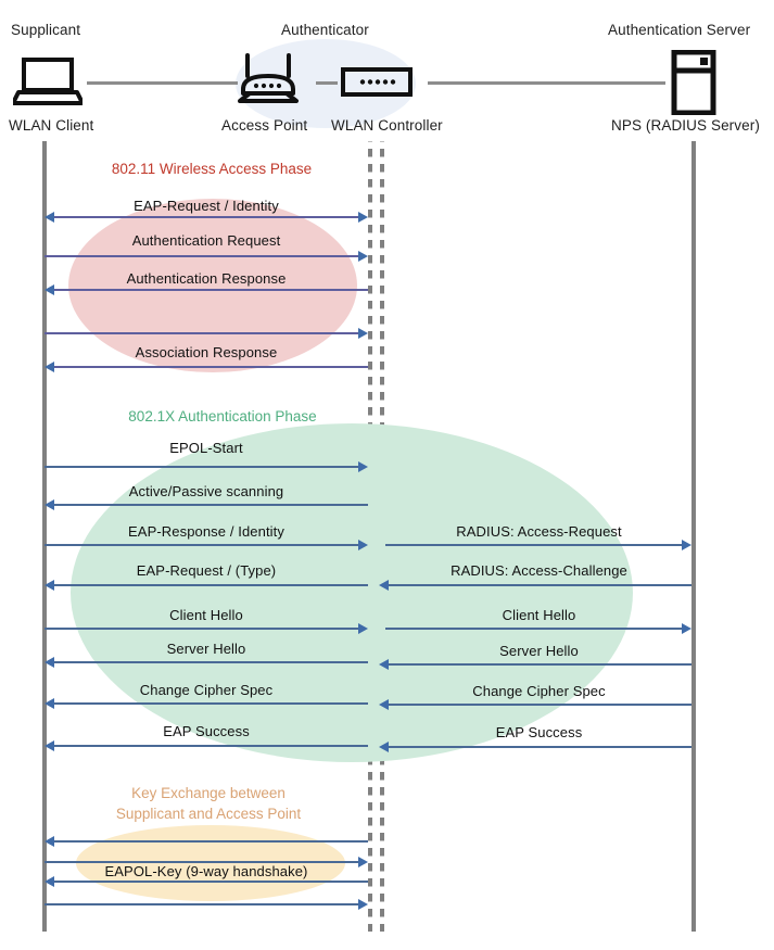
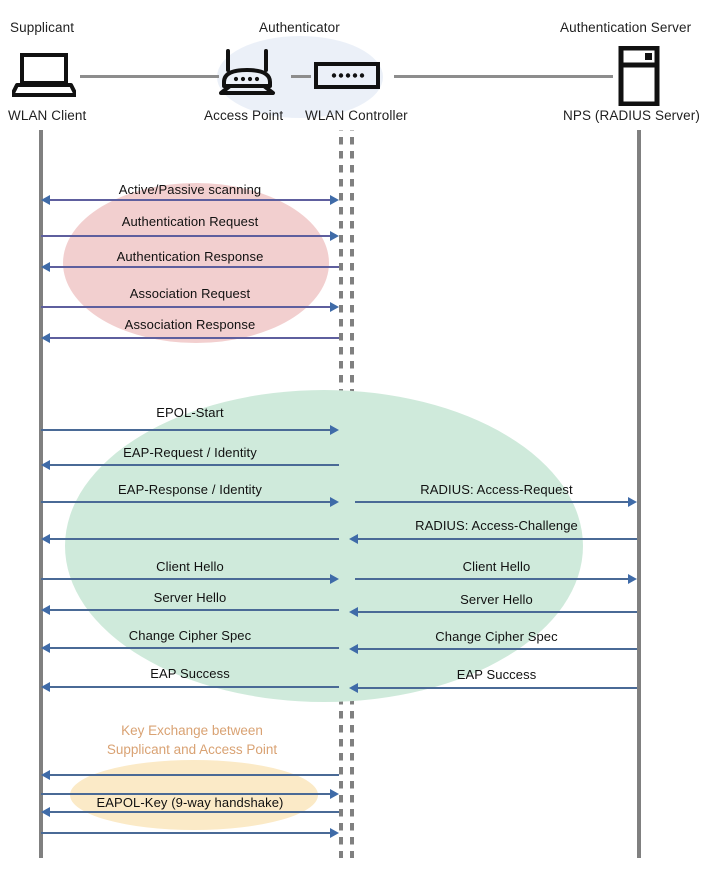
  Supplicant
  Authenticator
  Authentication Server
  WLAN Client
  Access Point
  WLAN Controller
  NPS (RADIUS Server)
- 802.11 Wireless Access Phase
- 802.1X Authentication Phase
  Key Exchange between
  Supplicant and Access Point
- EAP-Request / Identity
+ Active/Passive scanning
  Authentication Request
  Authentication Response
+ Association Request
  Association Response
  EPOL-Start
- Active/Passive scanning
+ EAP-Request / Identity
  EAP-Response / Identity
  RADIUS: Access-Request
- EAP-Request / (Type)
  RADIUS: Access-Challenge
  Client Hello
  Client Hello
  Server Hello
  Server Hello
  Change Cipher Spec
  Change Cipher Spec
  EAP Success
  EAP Success
  EAPOL-Key (9-way handshake)
